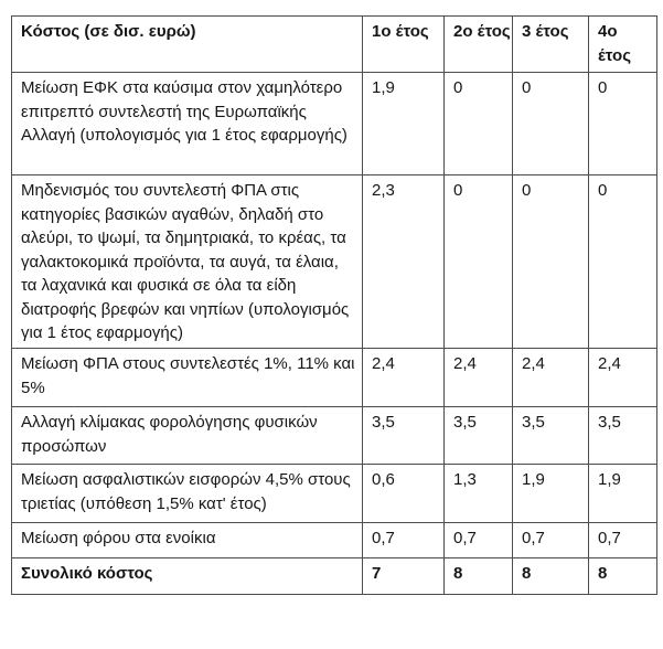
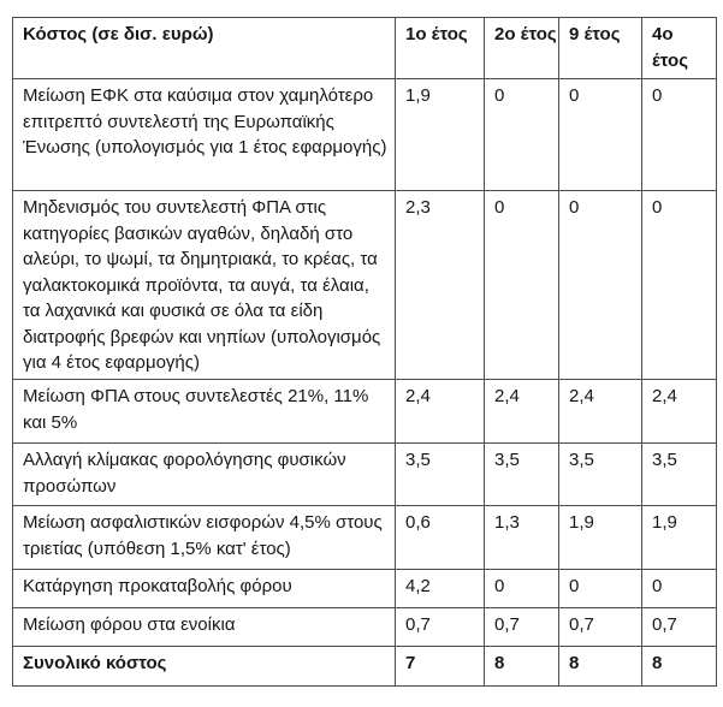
- Κόστος (σε δισ. ευρώ)	1ο έτος	2ο έτος	3 έτος	4ο έτος
+ Κόστος (σε δισ. ευρώ)	1ο έτος	2ο έτος	9 έτος	4ο έτος
- Μείωση ΕΦΚ στα καύσιμα στον χαμηλότερο επιτρεπτό συντελεστή της Ευρωπαϊκής Αλλαγή (υπολογισμός για 1 έτος εφαρμογής)	1,9	0	0	0
+ Μείωση ΕΦΚ στα καύσιμα στον χαμηλότερο επιτρεπτό συντελεστή της Ευρωπαϊκής Ένωσης (υπολογισμός για 1 έτος εφαρμογής)	1,9	0	0	0
- Μηδενισμός του συντελεστή ΦΠΑ στις κατηγορίες βασικών αγαθών, δηλαδή στο αλεύρι, το ψωμί, τα δημητριακά, το κρέας, τα γαλακτοκομικά προϊόντα, τα αυγά, τα έλαια, τα λαχανικά και φυσικά σε όλα τα είδη διατροφής βρεφών και νηπίων (υπολογισμός για 1 έτος εφαρμογής)	2,3	0	0	0
+ Μηδενισμός του συντελεστή ΦΠΑ στις κατηγορίες βασικών αγαθών, δηλαδή στο αλεύρι, το ψωμί, τα δημητριακά, το κρέας, τα γαλακτοκομικά προϊόντα, τα αυγά, τα έλαια, τα λαχανικά και φυσικά σε όλα τα είδη διατροφής βρεφών και νηπίων (υπολογισμός για 4 έτος εφαρμογής)	2,3	0	0	0
- Μείωση ΦΠΑ στους συντελεστές 1%, 11% και 5%	2,4	2,4	2,4	2,4
+ Μείωση ΦΠΑ στους συντελεστές 21%, 11% και 5%	2,4	2,4	2,4	2,4
  Αλλαγή κλίμακας φορολόγησης φυσικών προσώπων	3,5	3,5	3,5	3,5
  Μείωση ασφαλιστικών εισφορών 4,5% στους τριετίας (υπόθεση 1,5% κατ' έτος)	0,6	1,3	1,9	1,9
+ Κατάργηση προκαταβολής φόρου	4,2	0	0	0
  Μείωση φόρου στα ενοίκια	0,7	0,7	0,7	0,7
  Συνολικό κόστος	7	8	8	8
